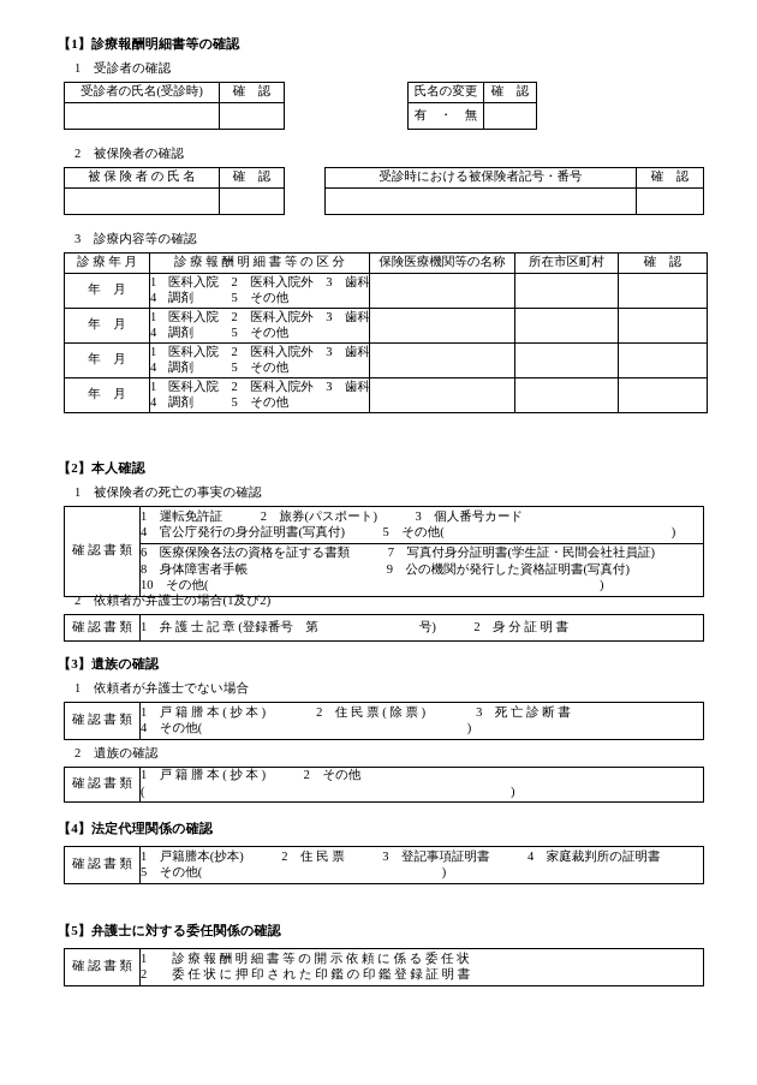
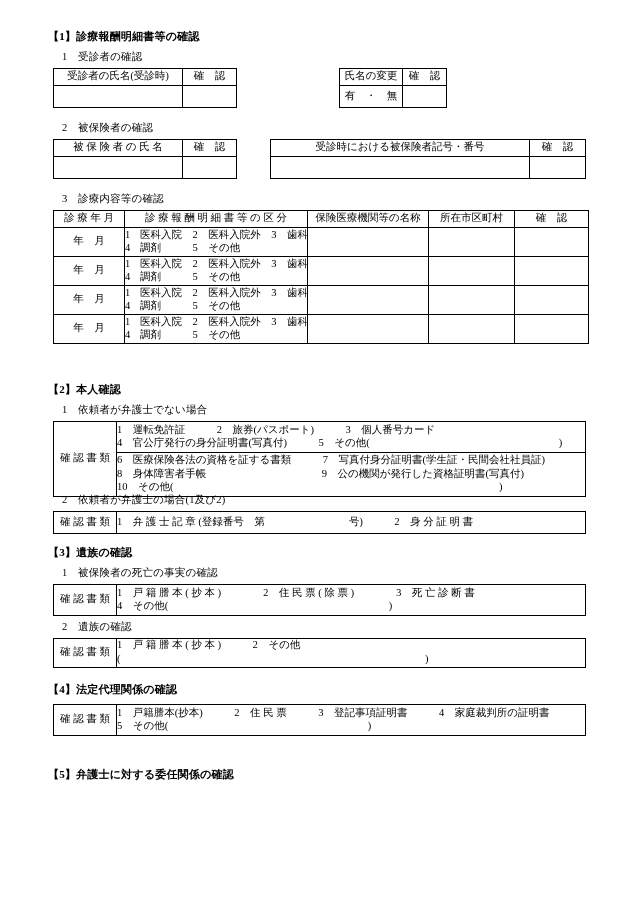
  【1】診療報酬明細書等の確認
  1 受診者の確認
  受診者の氏名(受診時)	確 認
  氏名の変更	確 認
  有 ・ 無
  2 被保険者の確認
  被 保 険 者 の 氏 名	確 認
  受診時における被保険者記号・番号	確 認
  3 診療内容等の確認
  診 療 年 月	診 療 報 酬 明 細 書 等 の 区 分	保険医療機関等の名称	所在市区町村	確 認
  年 月	1 医科入院 2 医科入院外 3 歯科 4 調剤 5 その他
  年 月	1 医科入院 2 医科入院外 3 歯科 4 調剤 5 その他
  年 月	1 医科入院 2 医科入院外 3 歯科 4 調剤 5 その他
  年 月	1 医科入院 2 医科入院外 3 歯科 4 調剤 5 その他
  【2】本人確認
- 1 被保険者の死亡の事実の確認
+ 1 依頼者が弁護士でない場合
  確 認 書 類	1 運転免許証 2 旅券(パスポート) 3 個人番号カード 4 官公庁発行の身分証明書(写真付) 5 その他( )
  6 医療保険各法の資格を証する書類 7 写真付身分証明書(学生証・民間会社社員証) 8 身体障害者手帳 9 公の機関が発行した資格証明書(写真付) 10 その他( )
  2 依頼者が弁護士の場合(1及び2)
  確 認 書 類	1 弁 護 士 記 章 (登録番号 第 号) 2 身 分 証 明 書
  【3】遺族の確認
- 1 依頼者が弁護士でない場合
+ 1 被保険者の死亡の事実の確認
  確 認 書 類	1 戸 籍 謄 本 ( 抄 本 ) 2 住 民 票 ( 除 票 ) 3 死 亡 診 断 書 4 その他( )
  2 遺族の確認
  確 認 書 類	1 戸 籍 謄 本 ( 抄 本 ) 2 その他( )
  【4】法定代理関係の確認
  確 認 書 類	1 戸籍謄本(抄本) 2 住 民 票 3 登記事項証明書 4 家庭裁判所の証明書 5 その他( )
  【5】弁護士に対する委任関係の確認
- 確 認 書 類	1 診 療 報 酬 明 細 書 等 の 開 示 依 頼 に 係 る 委 任 状 2 委 任 状 に 押 印 さ れ た 印 鑑 の 印 鑑 登 録 証 明 書
